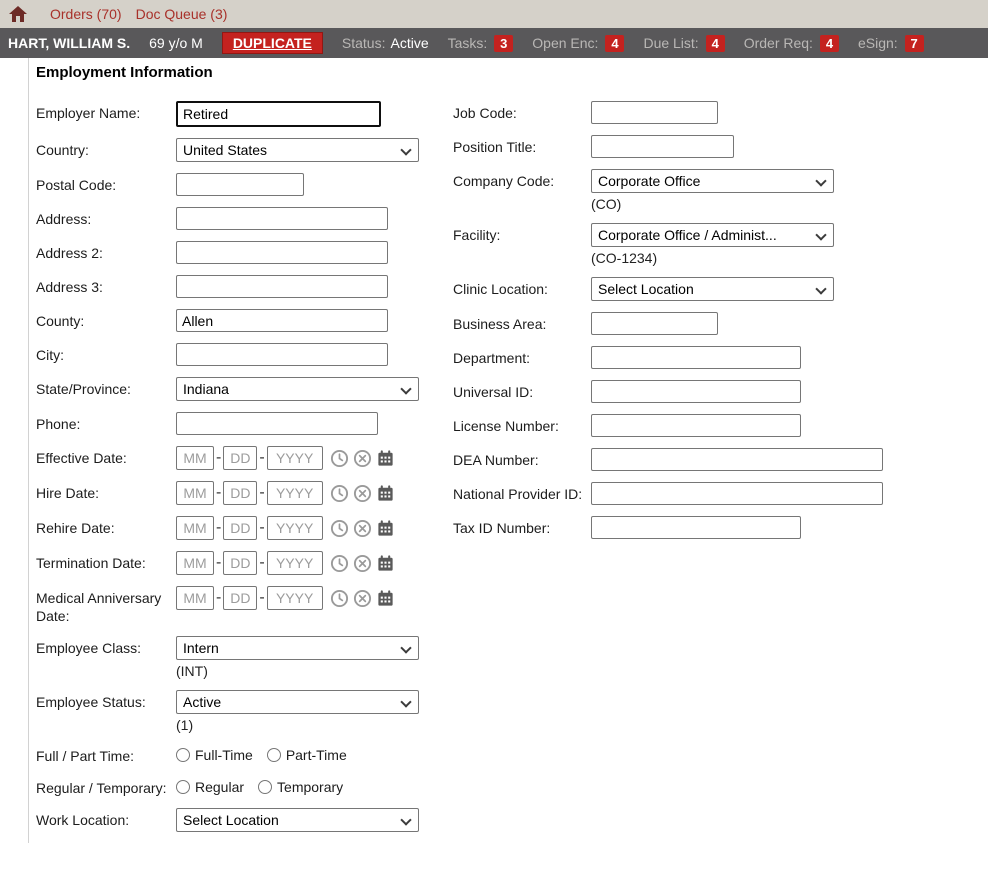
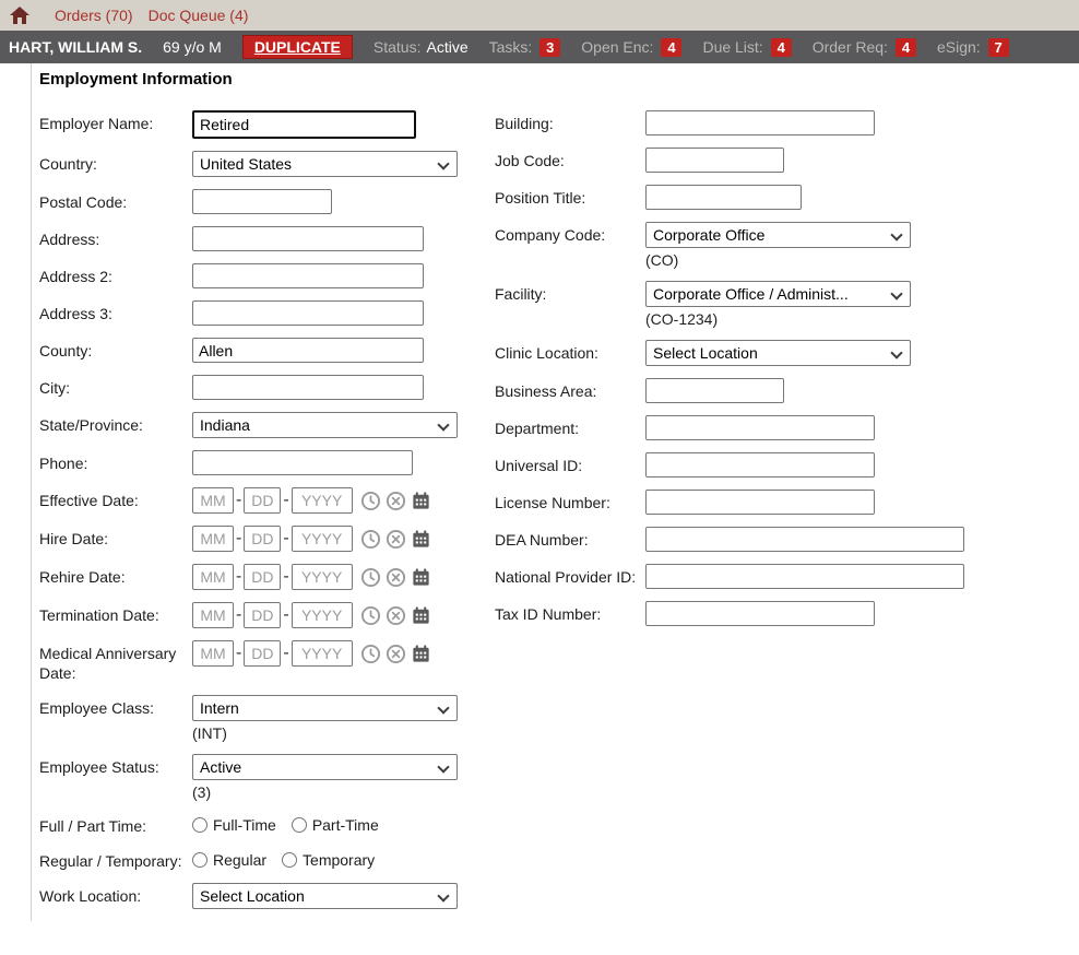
  Orders (70)
- Doc Queue (3)
+ Doc Queue (4)
  HART, WILLIAM S.
  69 y/o M
  DUPLICATE
  Status:
  Active
  Tasks:
  3
  Open Enc:
  4
  Due List:
  4
  Order Req:
  4
  eSign:
  7
  Employment Information
  Employer Name:
  Retired
  Country:
  United States
  Postal Code:
  Address:
  Address 2:
  Address 3:
  County:
  Allen
  City:
  State/Province:
  Indiana
  Phone:
  Effective Date:
  MM
  -
  DD
  -
  YYYY
  Hire Date:
  MM
  -
  DD
  -
  YYYY
  Rehire Date:
  MM
  -
  DD
  -
  YYYY
  Termination Date:
  MM
  -
  DD
  -
  YYYY
  Medical Anniversary Date:
  MM
  -
  DD
  -
  YYYY
  Employee Class:
  Intern
  (INT)
  Employee Status:
  Active
- (1)
+ (3)
  Full / Part Time:
  Full-Time
  Part-Time
  Regular / Temporary:
  Regular
  Temporary
  Work Location:
  Select Location
+ Building:
  Job Code:
  Position Title:
  Company Code:
  Corporate Office
  (CO)
  Facility:
  Corporate Office / Administ...
  (CO-1234)
  Clinic Location:
  Select Location
  Business Area:
  Department:
  Universal ID:
  License Number:
  DEA Number:
  National Provider ID:
  Tax ID Number:
